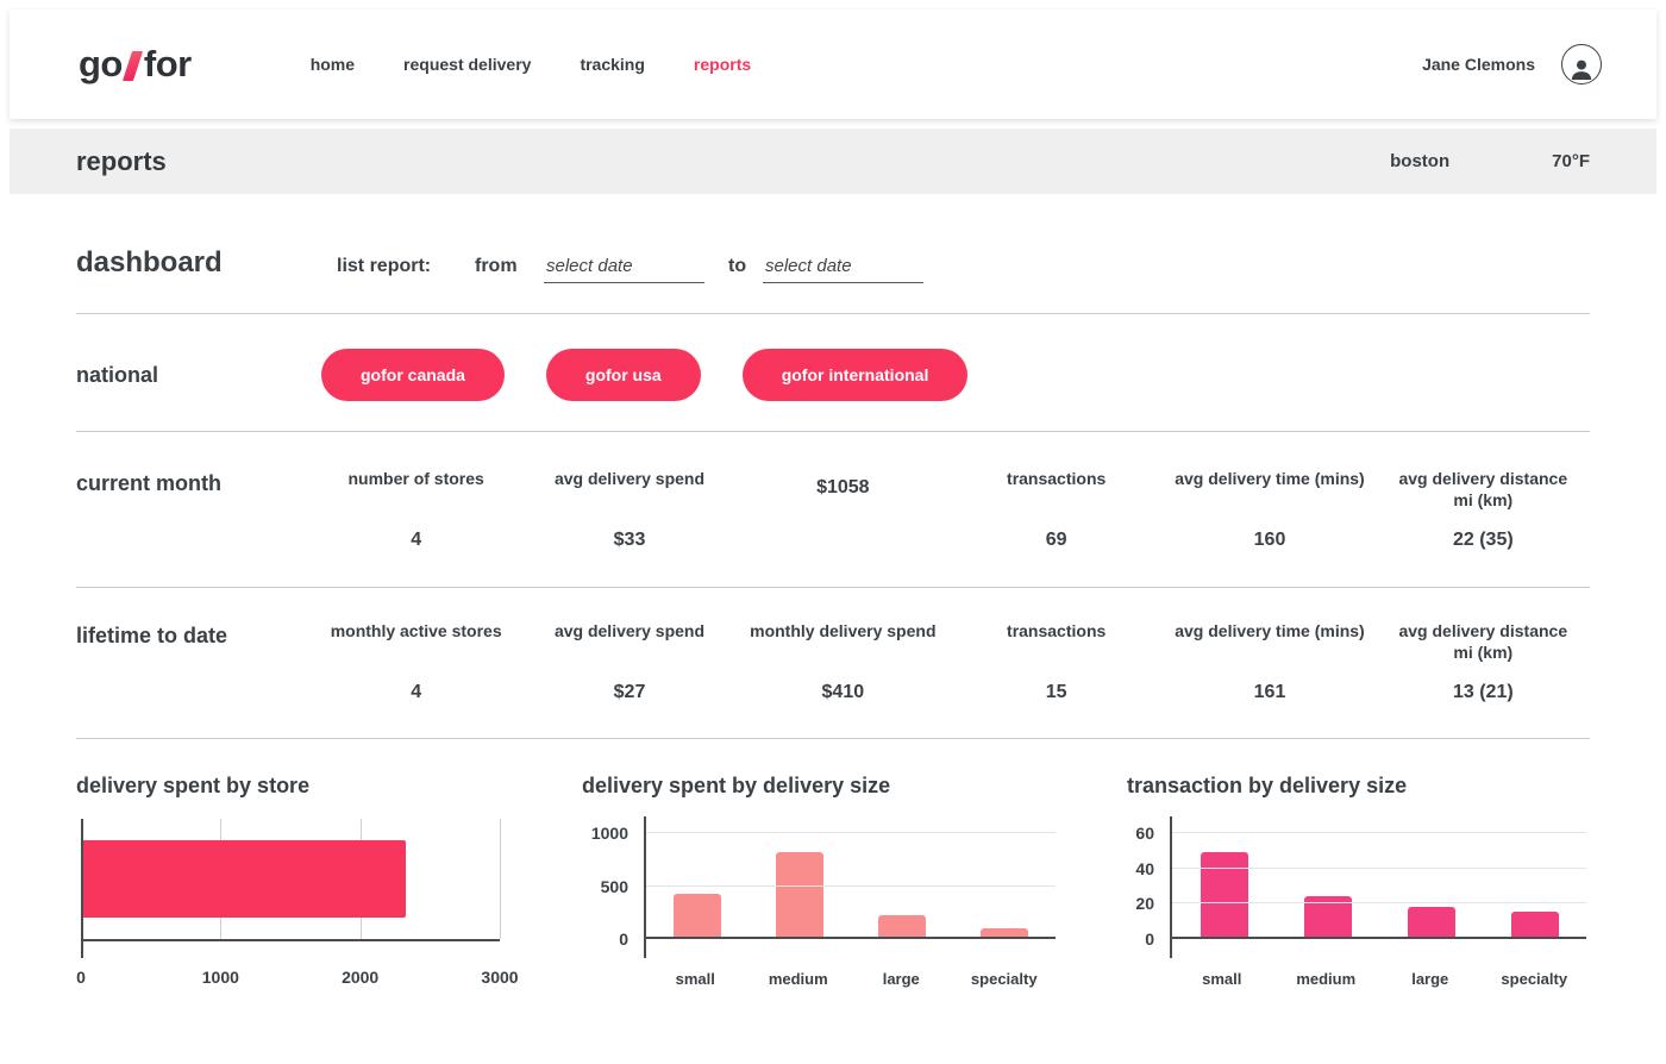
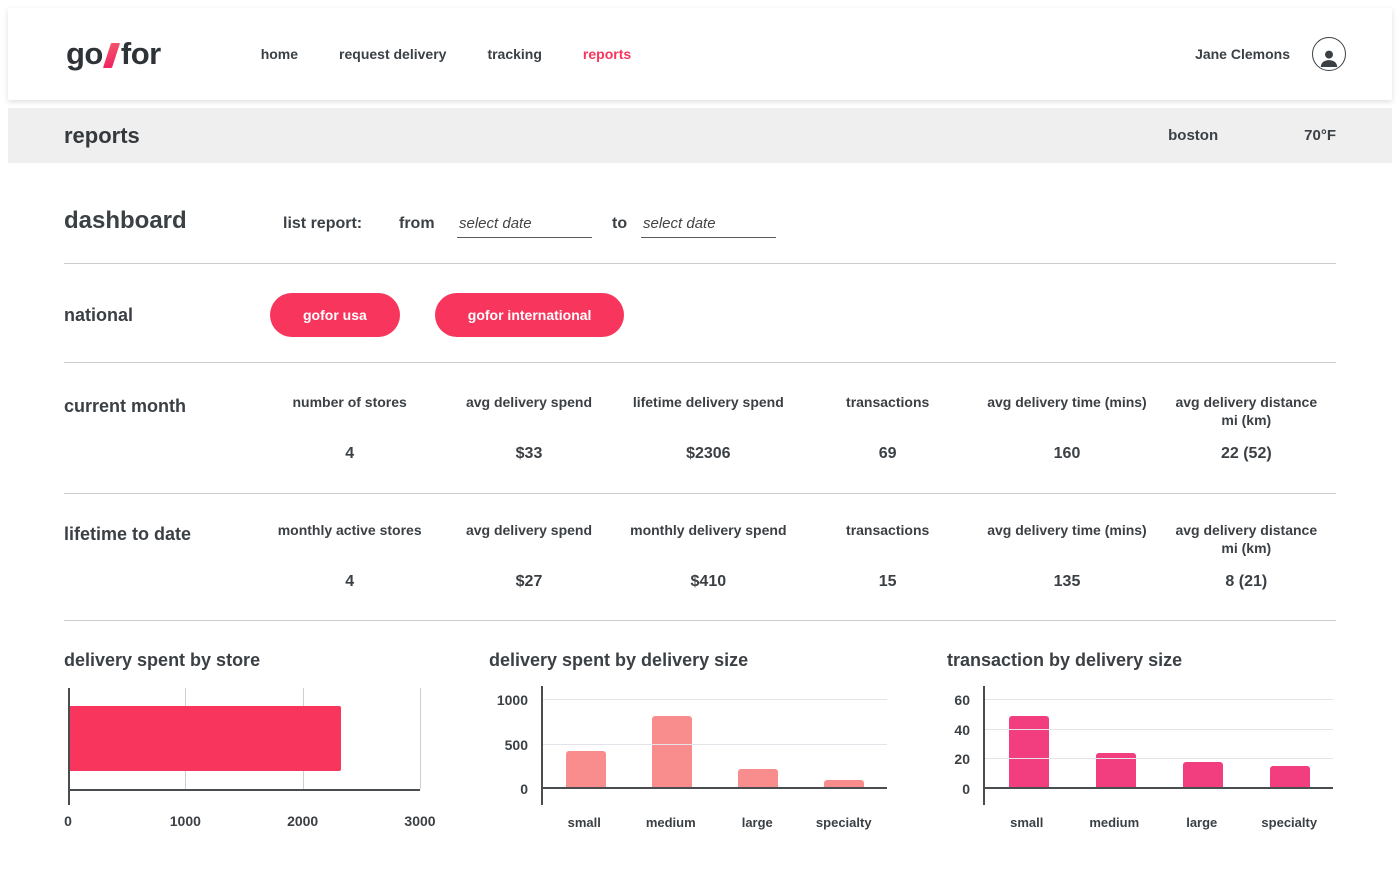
  go
  for
  home
  request delivery
  tracking
  reports
  Jane Clemons
  reports
  boston
  70°F
  dashboard
  list report:
  from
  select date
  to
  select date
  national
- gofor canada
  gofor usa
  gofor international
  current month
  number of stores
  4
  avg delivery spend
  $33
+ lifetime delivery spend
- $1058
+ $2306
  transactions
  69
  avg delivery time (mins)
  160
  avg delivery distance mi (km)
- 22 (35)
+ 22 (52)
  lifetime to date
  monthly active stores
  4
  avg delivery spend
  $27
  monthly delivery spend
  $410
  transactions
  15
  avg delivery time (mins)
- 161
+ 135
  avg delivery distance mi (km)
- 13 (21)
+ 8 (21)
  delivery spent by store
  0
  1000
  2000
  3000
  delivery spent by delivery size
  0
  500
  1000
  small
  medium
  large
  specialty
  transaction by delivery size
  0
  20
  40
  60
  small
  medium
  large
  specialty
